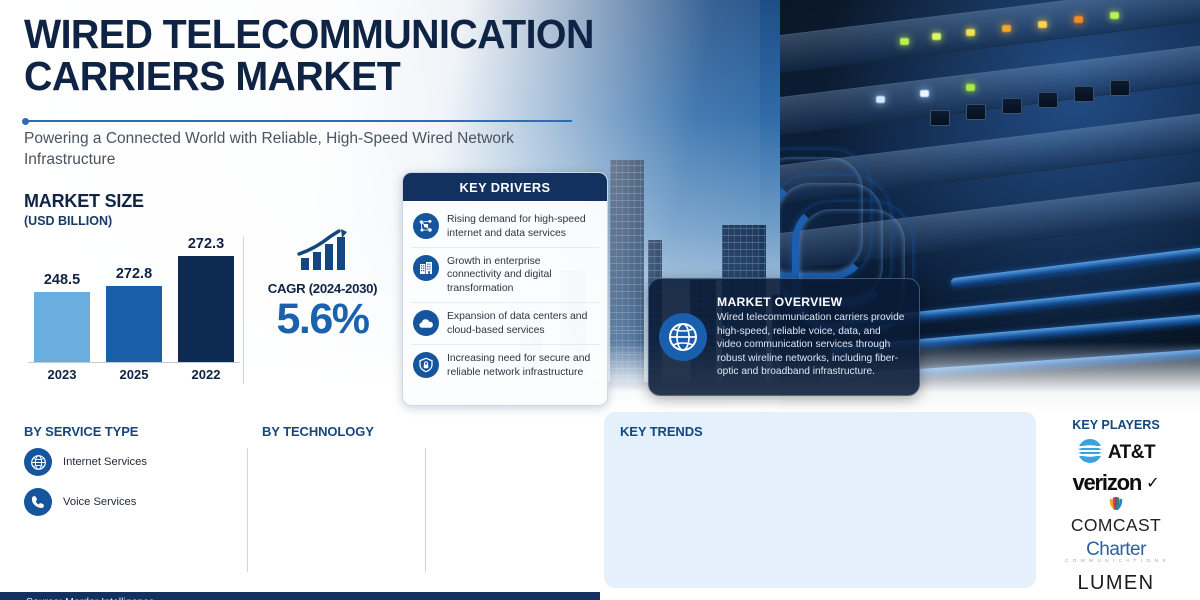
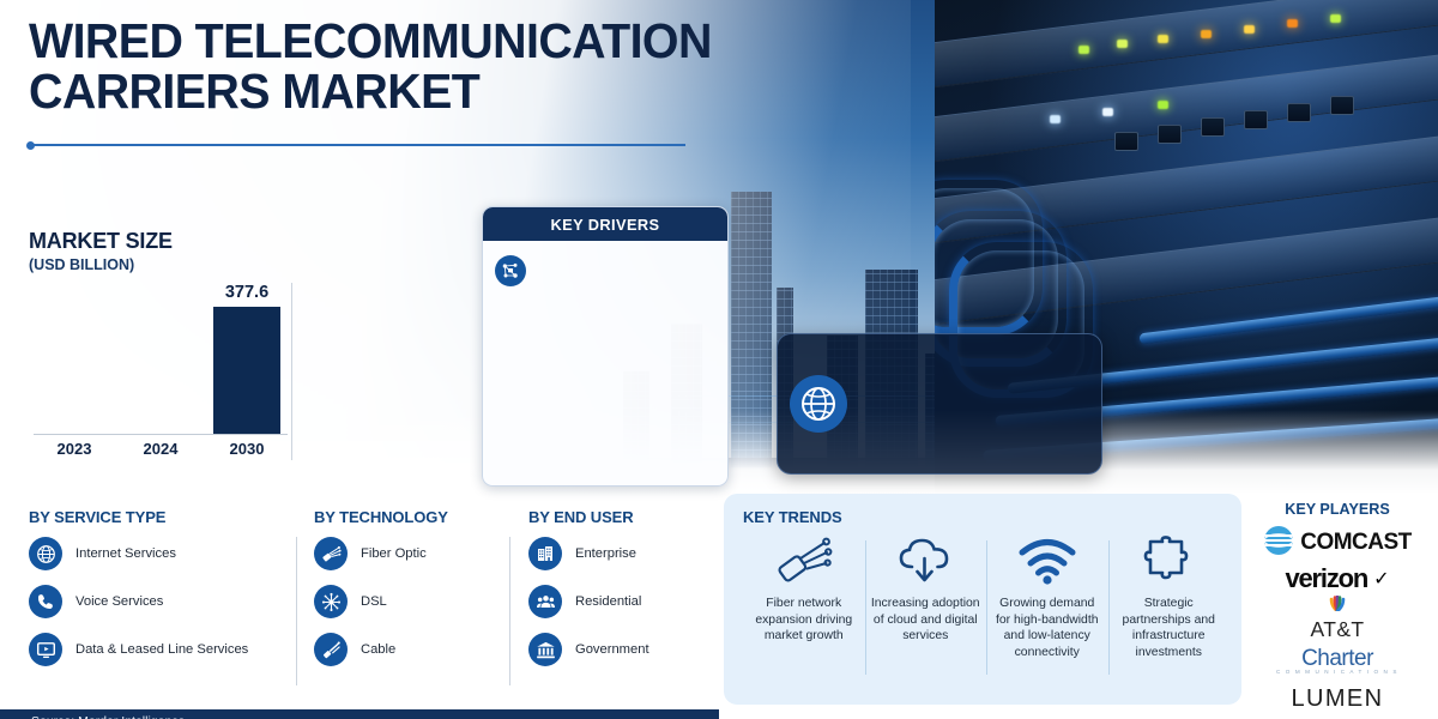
  WIRED TELECOMMUNICATION CARRIERS MARKET
- Powering a Connected World with Reliable, High-Speed Wired Network Infrastructure
  MARKET SIZE
  (USD BILLION)
- 248.5
- 272.8
- 272.3
+ 377.6
  2023
- 2025
+ 2024
- 2022
+ 2030
- CAGR (2024-2030)
- 5.6%
  KEY DRIVERS
- Rising demand for high-speed internet and data services
- Growth in enterprise connectivity and digital transformation
- Expansion of data centers and cloud-based services
- Increasing need for secure and reliable network infrastructure
- MARKET OVERVIEW
- Wired telecommunication carriers provide high-speed, reliable voice, data, and video communication services through robust wireline networks, including fiber-optic and broadband infrastructure.
  BY SERVICE TYPE
  Internet Services
  Voice Services
+ Data & Leased Line Services
  BY TECHNOLOGY
+ Fiber Optic
+ DSL
+ Cable
+ BY END USER
+ Enterprise
+ Residential
+ Government
  KEY TRENDS
+ Fiber network expansion driving market growth
+ Increasing adoption of cloud and digital services
+ Growing demand for high-bandwidth and low-latency connectivity
+ Strategic partnerships and infrastructure investments
  KEY PLAYERS
- AT&T
+ COMCAST
  verizon
  ✓
- COMCAST
+ AT&T
  Charter
  LUMEN
